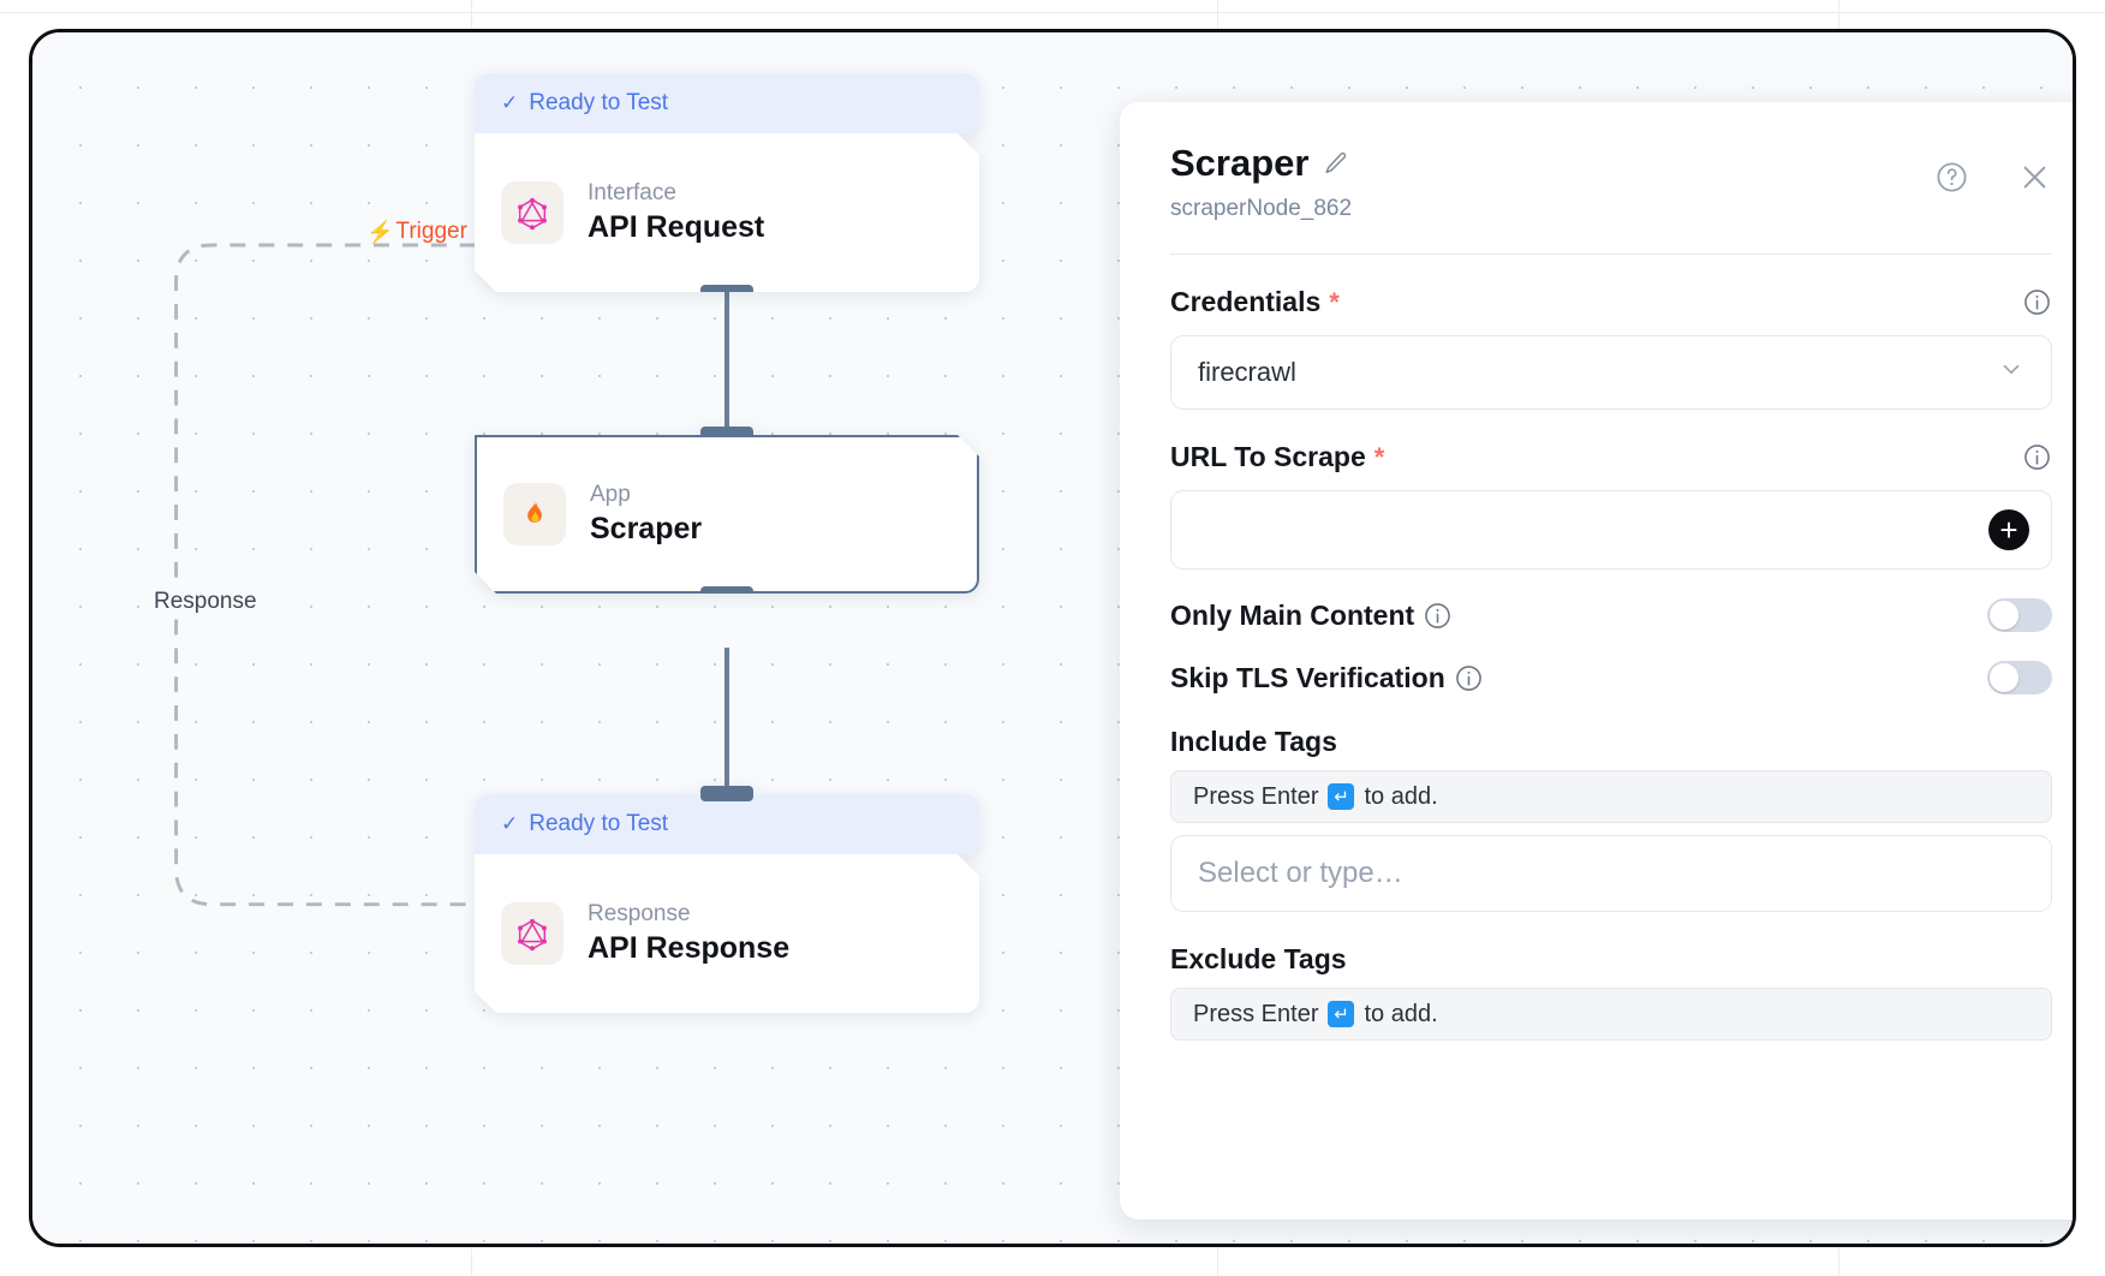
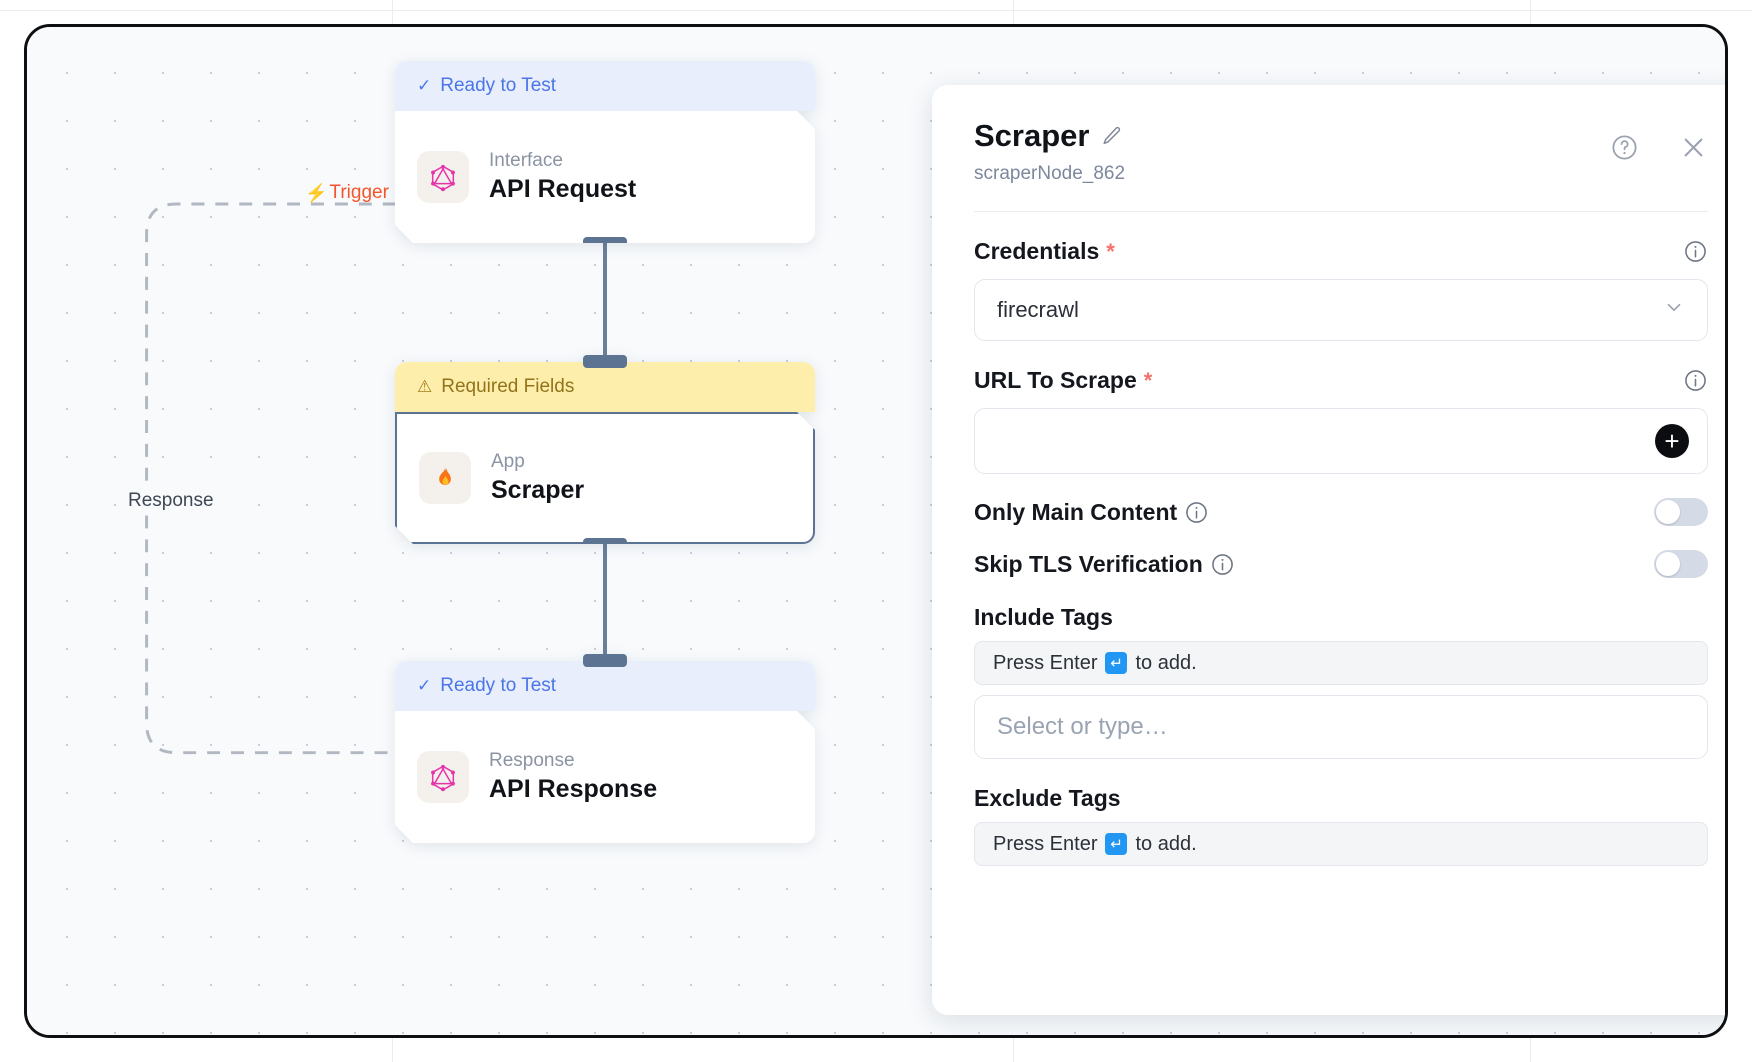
  ⚡
  Trigger
  Response
  ✓
  Ready to Test
  Interface
  API Request
+ ⚠
+ Required Fields
  App
  Scraper
  ✓
  Ready to Test
  Response
  API Response
  Scraper
  scraperNode_862
  Credentials
  *
  firecrawl
  URL To Scrape
  *
  +
  Only Main Content
  Skip TLS Verification
  Include Tags
  Press Enter
  ↵
  to add.
  Select or type…
  Exclude Tags
  Press Enter
  ↵
  to add.
